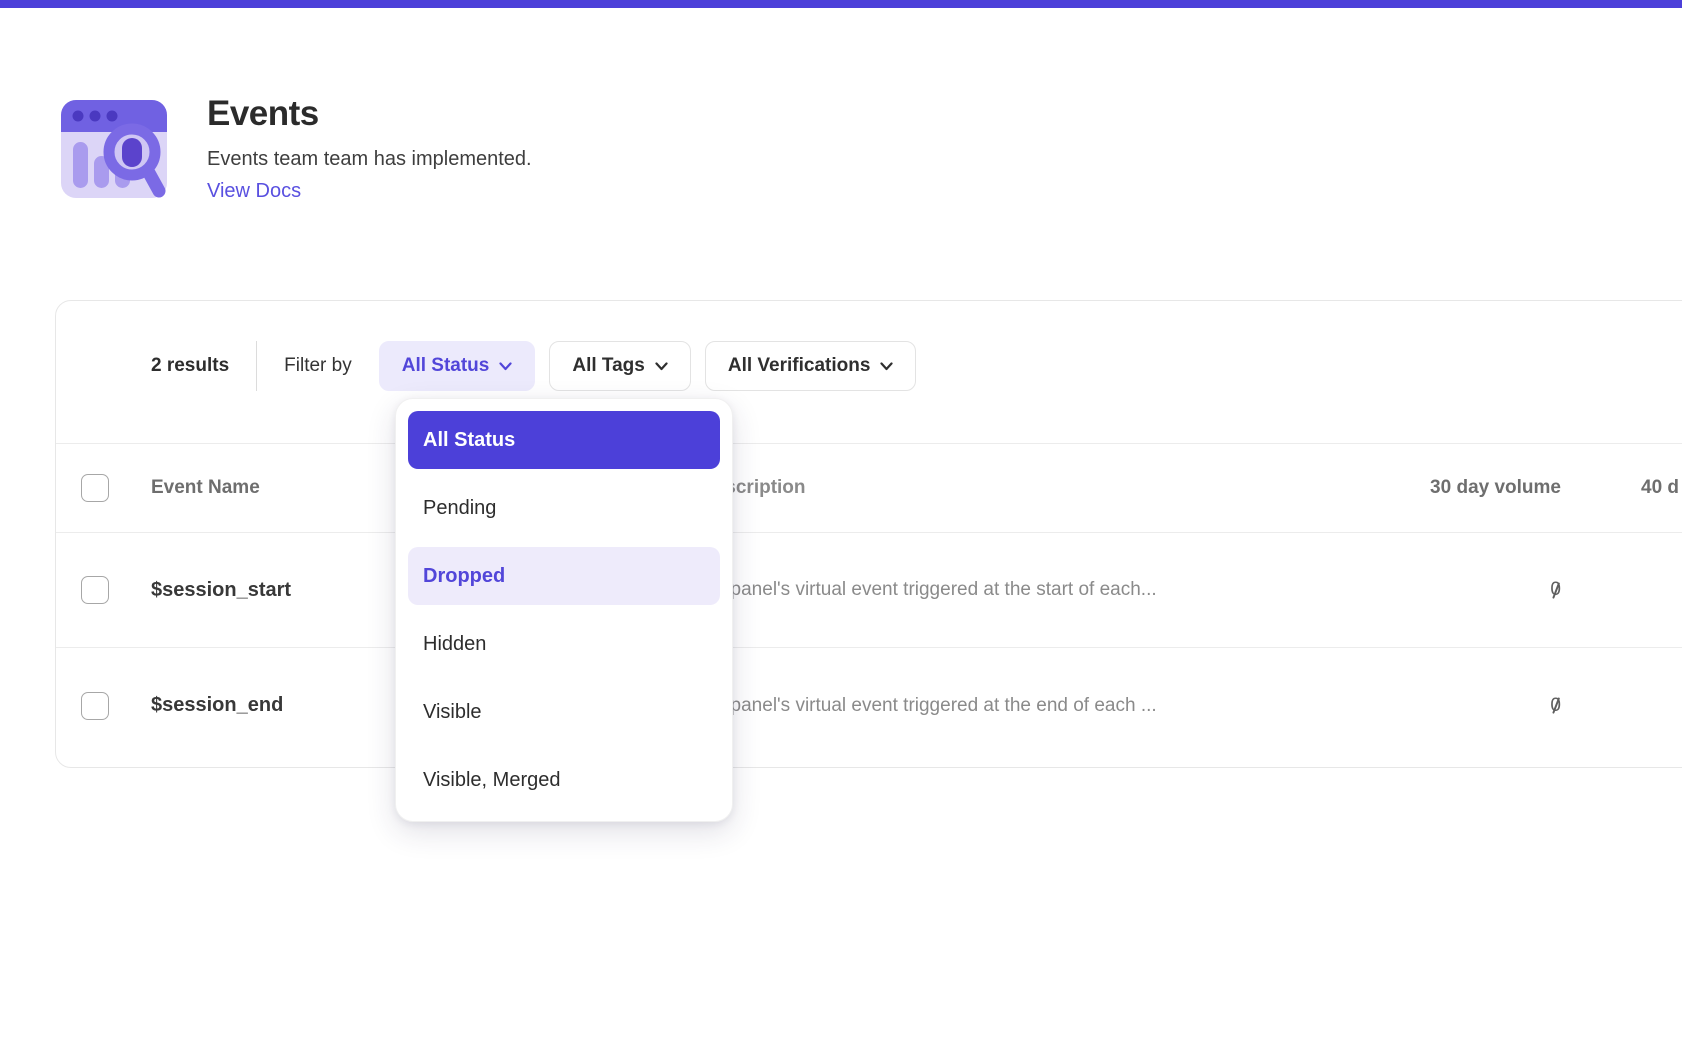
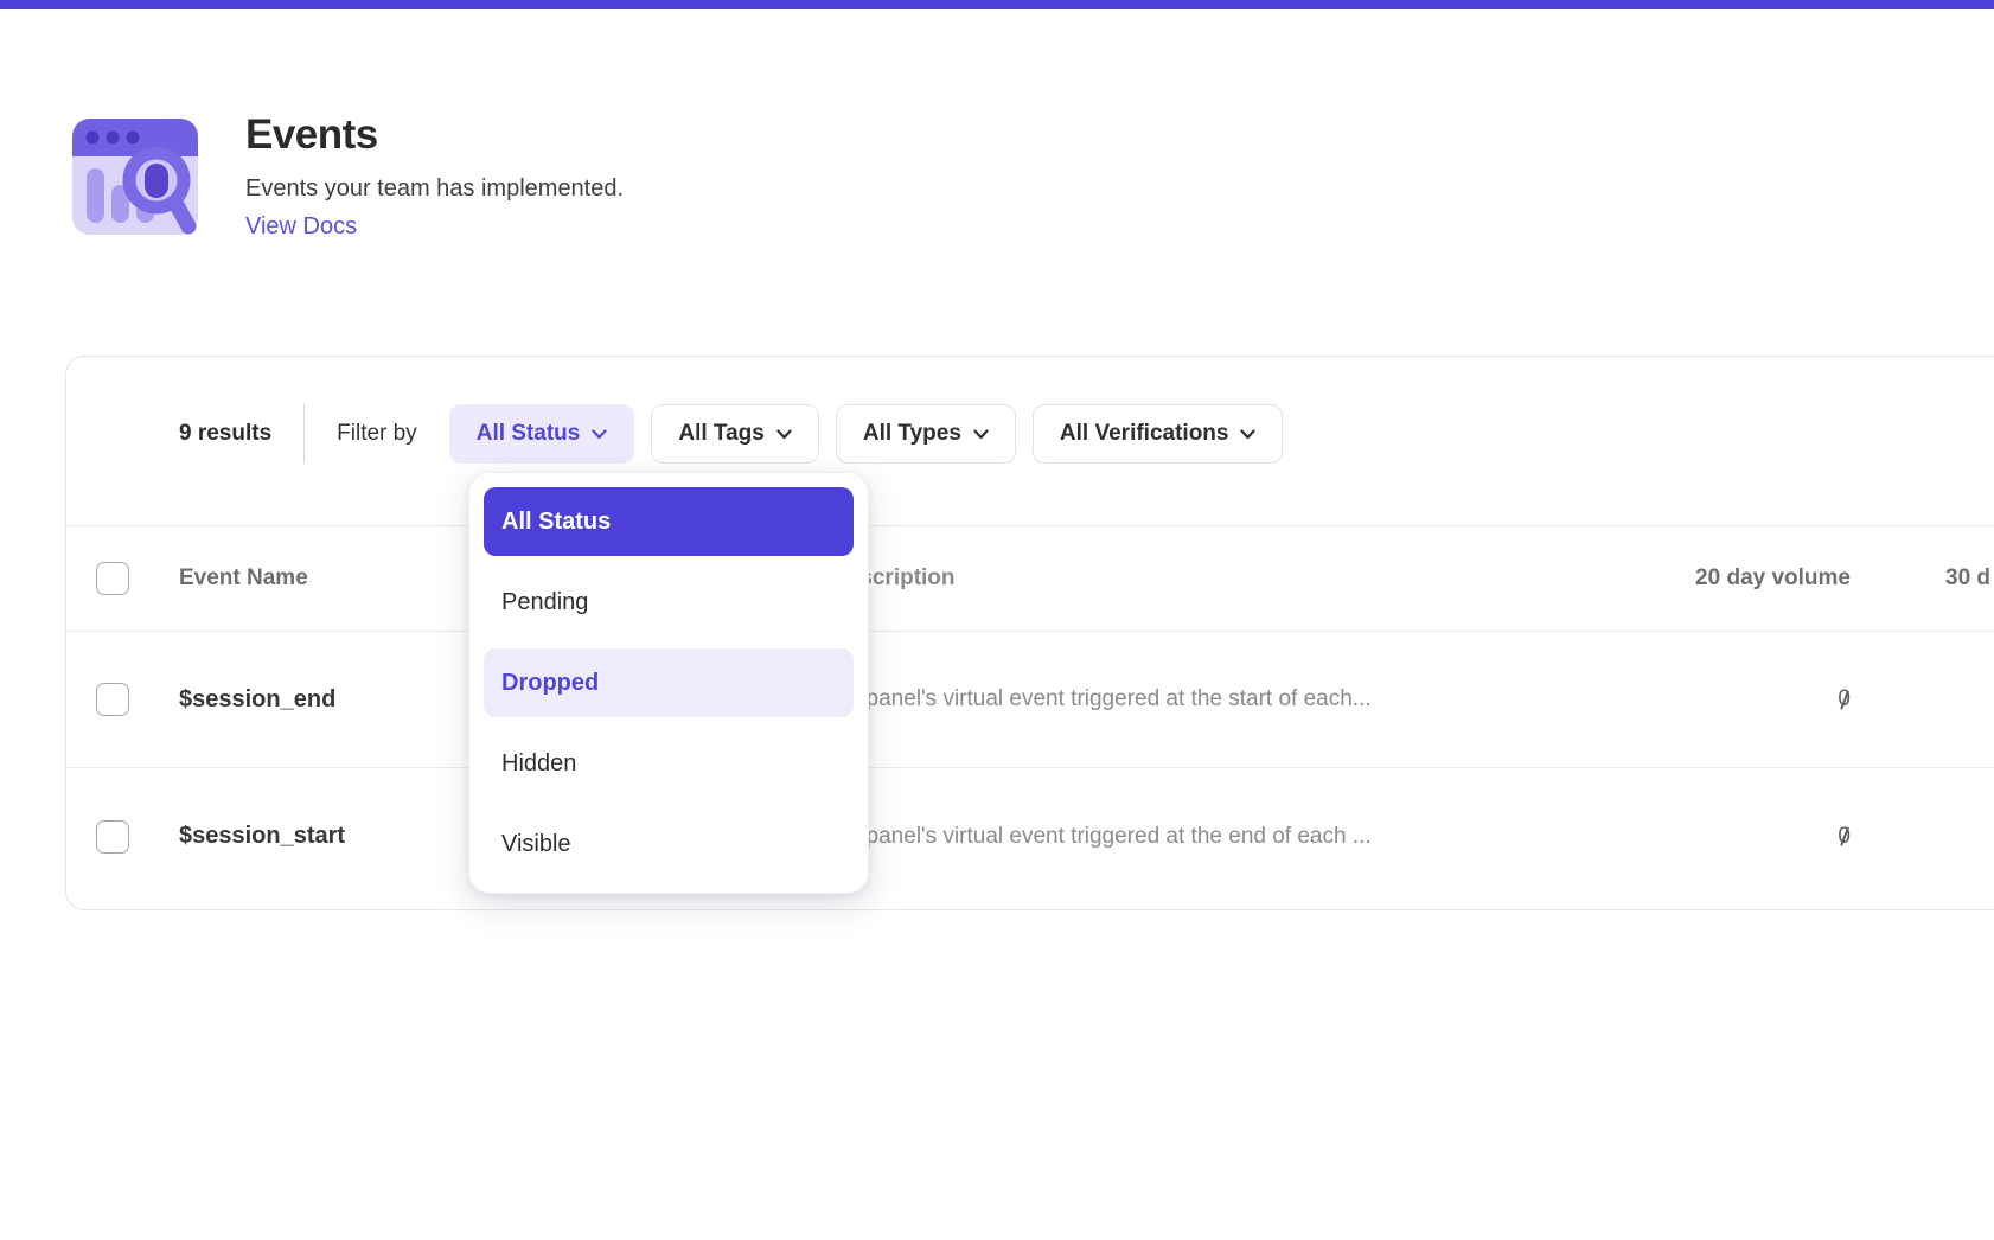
  Events
- Events team team has implemented.
+ Events your team has implemented.
  View Docs
- 2 results
+ 9 results
  Filter by
  All Status
  All Tags
+ All Types
  All Verifications
  Event Name
  cription
- 30 day volume
+ 20 day volume
- 40 d
+ 30 d
- $session_start
+ $session_end
  panel's virtual event triggered at the start of each...
  0
- $session_end
+ $session_start
  panel's virtual event triggered at the end of each ...
  0
  All Status
  Pending
  Dropped
  Hidden
  Visible
- Visible, Merged
